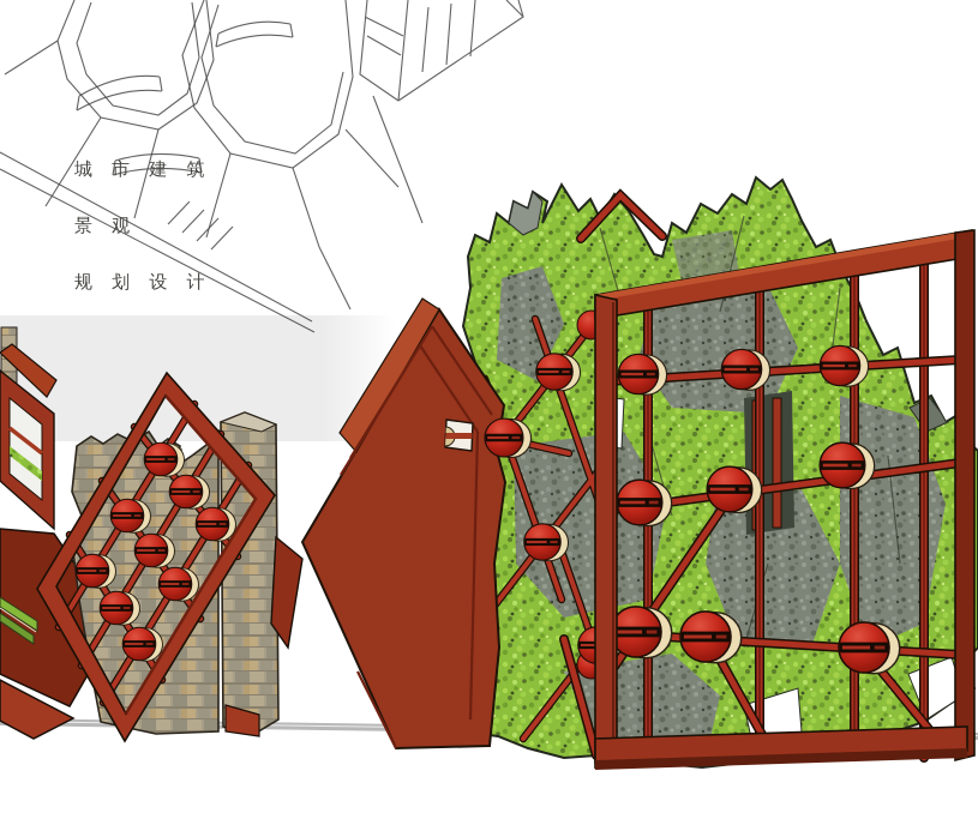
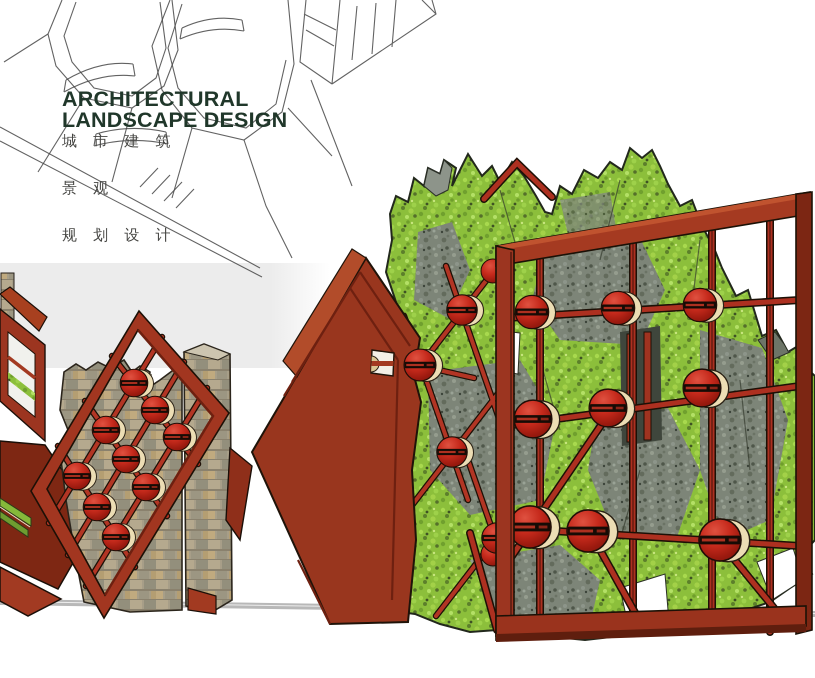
+ ARCHITECTURAL
+ LANDSCAPE DESIGN
  城 市 建 筑
  景 观
  规 划 设 计
